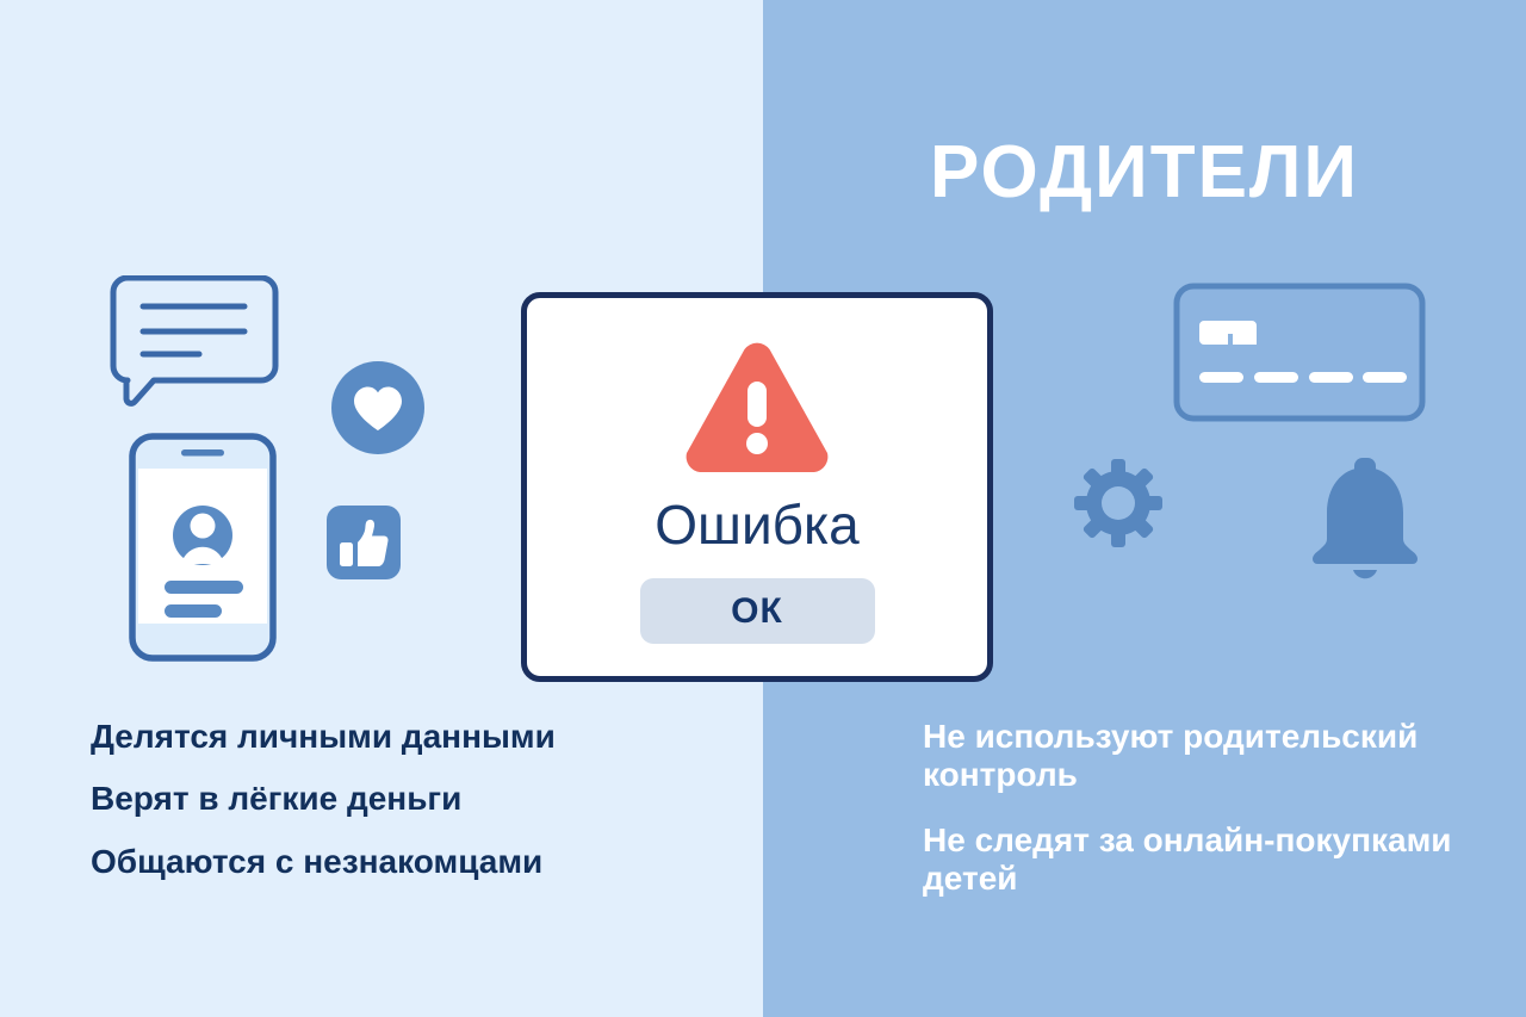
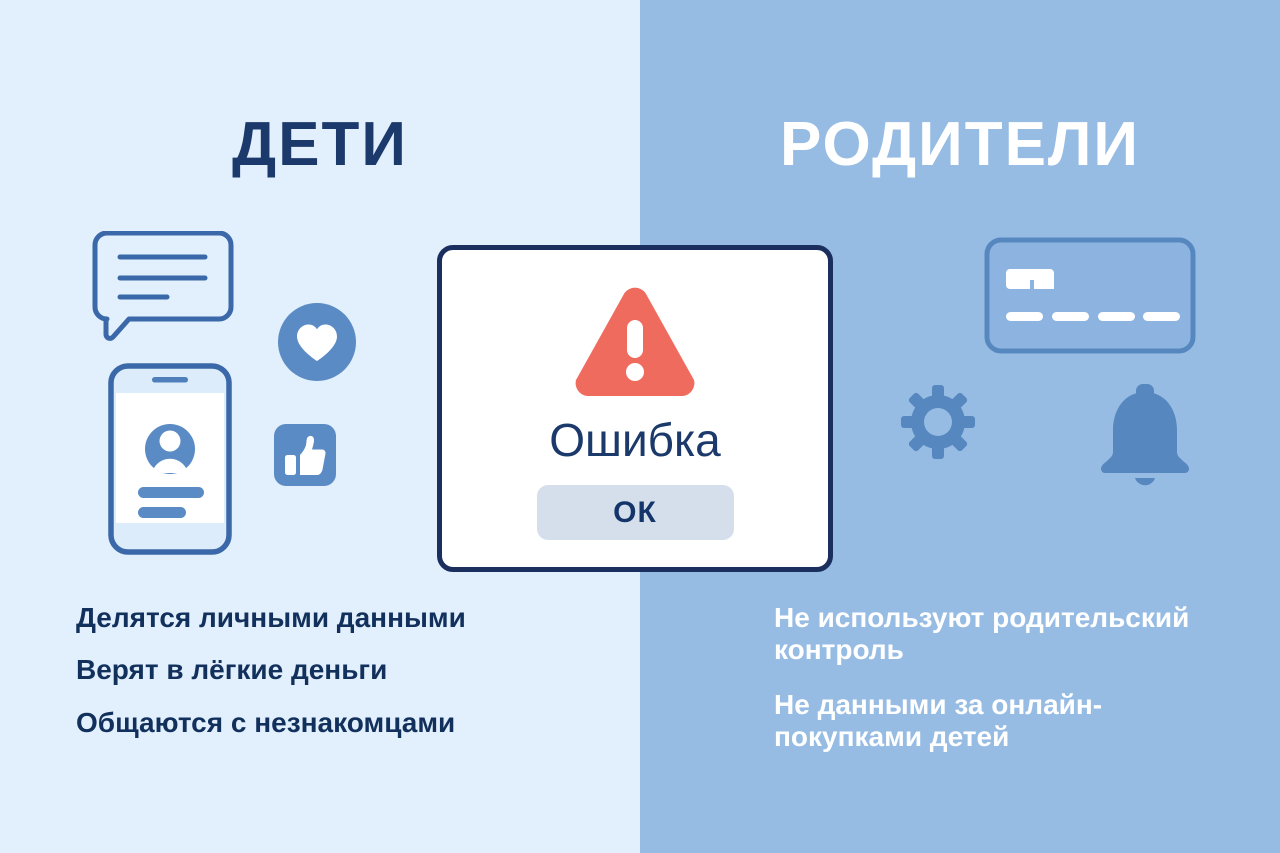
+ ДЕТИ
  Делятся личными данными
  Верят в лёгкие деньги
  Общаются с незнакомцами
  РОДИТЕЛИ
  Не используют родительский контроль
- Не следят за онлайн-покупками детей
+ Не данными за онлайн-покупками детей
  Ошибка
  ОК
